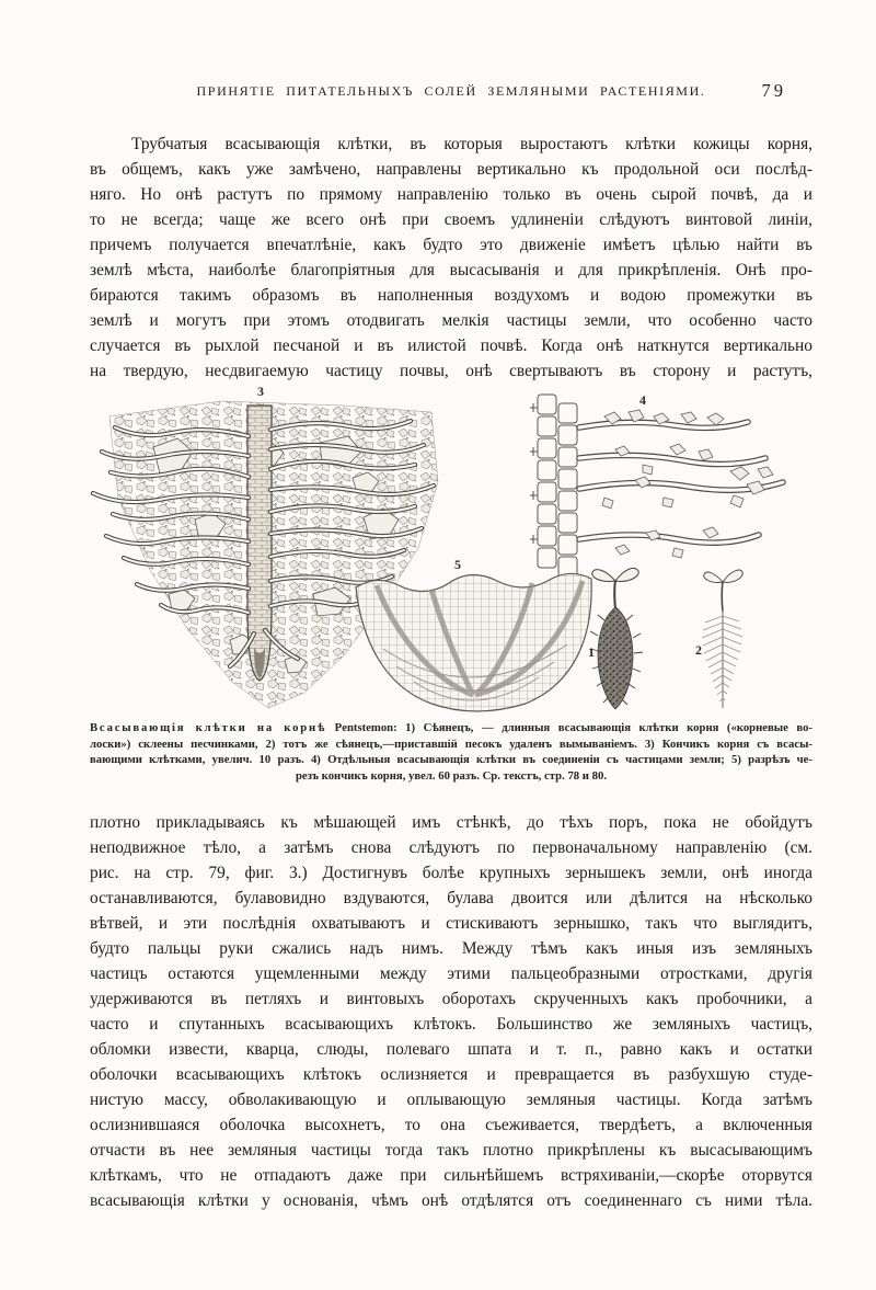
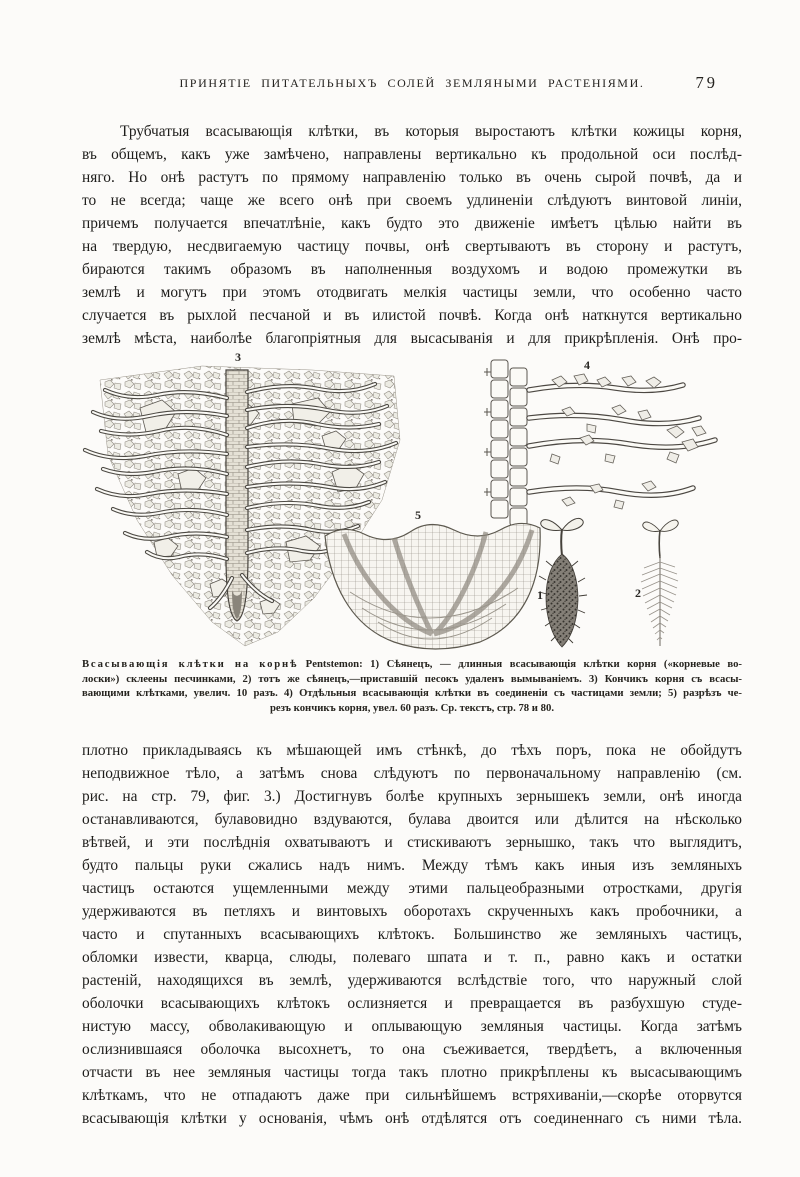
  ПРИНЯТІЕ ПИТАТЕЛЬНЫХЪ СОЛЕЙ ЗЕМЛЯНЫМИ РАСТЕНІЯМИ.
  79
  Трубчатыя всасывающія клѣтки, въ которыя выростаютъ клѣтки кожицы корня,
  въ общемъ, какъ уже замѣчено, направлены вертикально къ продольной оси послѣд-
  няго. Но онѣ растутъ по прямому направленію только въ очень сырой почвѣ, да и
  то не всегда; чаще же всего онѣ при своемъ удлиненіи слѣдуютъ винтовой линіи,
  причемъ получается впечатлѣніе, какъ будто это движеніе имѣетъ цѣлью найти въ
- землѣ мѣста, наиболѣе благопріятныя для высасыванія и для прикрѣпленія. Онѣ про-
+ на твердую, несдвигаемую частицу почвы, онѣ свертываютъ въ сторону и растутъ,
  бираются такимъ образомъ въ наполненныя воздухомъ и водою промежутки въ
  землѣ и могутъ при этомъ отодвигать мелкія частицы земли, что особенно часто
  случается въ рыхлой песчаной и въ илистой почвѣ. Когда онѣ наткнутся вертикально
- на твердую, несдвигаемую частицу почвы, онѣ свертываютъ въ сторону и растутъ,
+ землѣ мѣста, наиболѣе благопріятныя для высасыванія и для прикрѣпленія. Онѣ про-
  3
  4
  5
  1
  2
  Всасывающія клѣтки на корнѣ Pentstemon: 1) Сѣянецъ, — длинныя всасывающія клѣтки корня («корневые во-
  лоски») склеены песчинками, 2) тотъ же сѣянецъ,—приставшій песокъ удаленъ вымываніемъ. 3) Кончикъ корня съ всасы-
  вающими клѣтками, увелич. 10 разъ. 4) Отдѣльныя всасывающія клѣтки въ соединеніи съ частицами земли; 5) разрѣзъ че-
  резъ кончикъ корня, увел. 60 разъ. Ср. текстъ, стр. 78 и 80.
  плотно прикладываясь къ мѣшающей имъ стѣнкѣ, до тѣхъ поръ, пока не обойдутъ
  неподвижное тѣло, а затѣмъ снова слѣдуютъ по первоначальному направленію (см.
  рис. на стр. 79, фиг. 3.) Достигнувъ болѣе крупныхъ зернышекъ земли, онѣ иногда
  останавливаются, булавовидно вздуваются, булава двоится или дѣлится на нѣсколько
  вѣтвей, и эти послѣднія охватываютъ и стискиваютъ зернышко, такъ что выглядитъ,
  будто пальцы руки сжались надъ нимъ. Между тѣмъ какъ иныя изъ земляныхъ
  частицъ остаются ущемленными между этими пальцеобразными отростками, другія
  удерживаются въ петляхъ и винтовыхъ оборотахъ скрученныхъ какъ пробочники, а
  часто и спутанныхъ всасывающихъ клѣтокъ. Большинство же земляныхъ частицъ,
  обломки извести, кварца, слюды, полеваго шпата и т. п., равно какъ и остатки
+ растеній, находящихся въ землѣ, удерживаются вслѣдствіе того, что наружный слой
  оболочки всасывающихъ клѣтокъ ослизняется и превращается въ разбухшую студе-
  нистую массу, обволакивающую и оплывающую земляныя частицы. Когда затѣмъ
  ослизнившаяся оболочка высохнетъ, то она съеживается, твердѣетъ, а включенныя
  отчасти въ нее земляныя частицы тогда такъ плотно прикрѣплены къ высасывающимъ
  клѣткамъ, что не отпадаютъ даже при сильнѣйшемъ встряхиваніи,—скорѣе оторвутся
  всасывающія клѣтки у основанія, чѣмъ онѣ отдѣлятся отъ соединеннаго съ ними тѣла.
